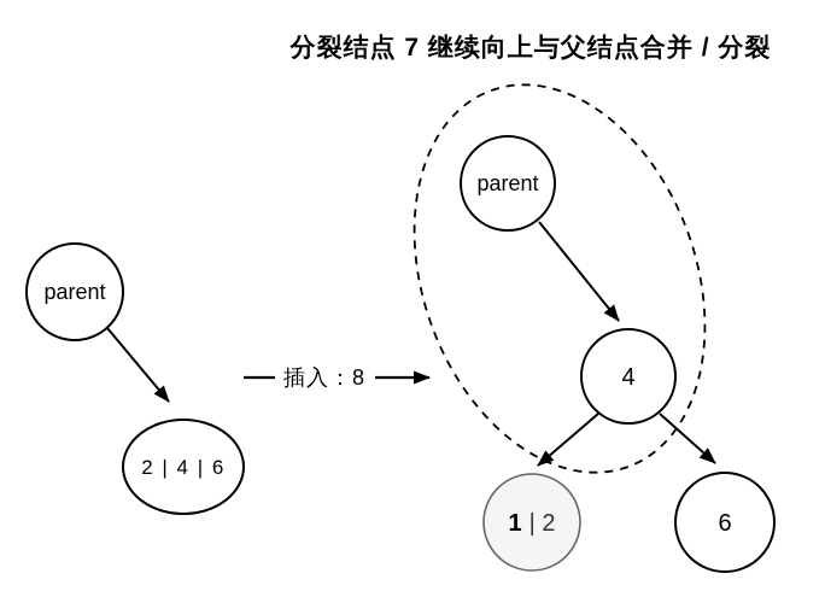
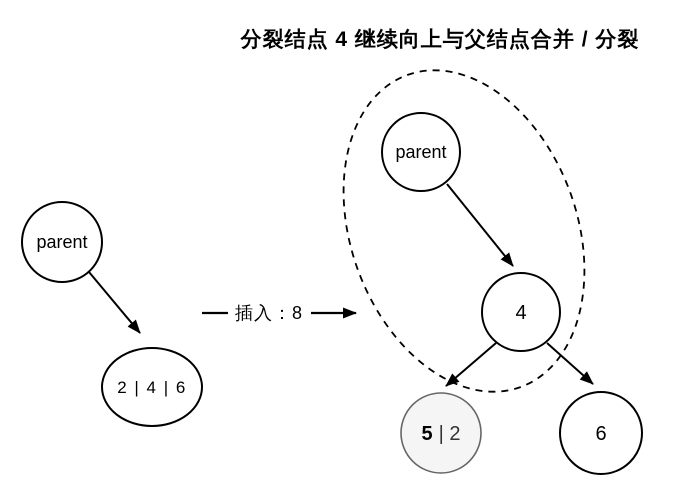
- 分裂结点 7 继续向上与父结点合并 / 分裂
+ 分裂结点 4 继续向上与父结点合并 / 分裂
  parent
  2 | 4 | 6
  插入：8
  parent
  4
- 1 | 2
+ 5 | 2
  6
